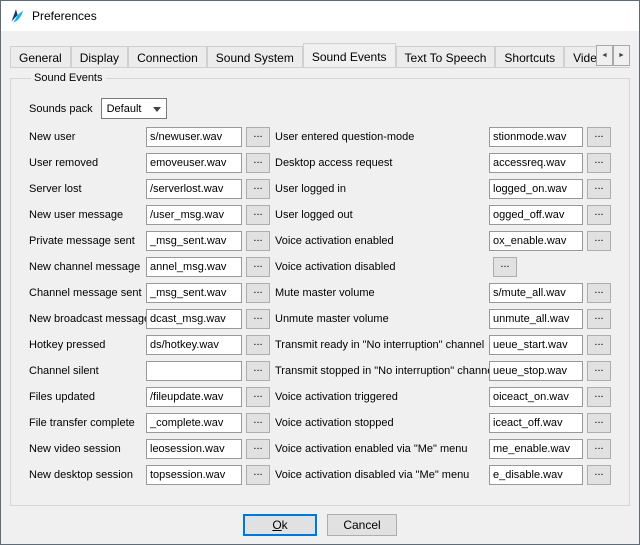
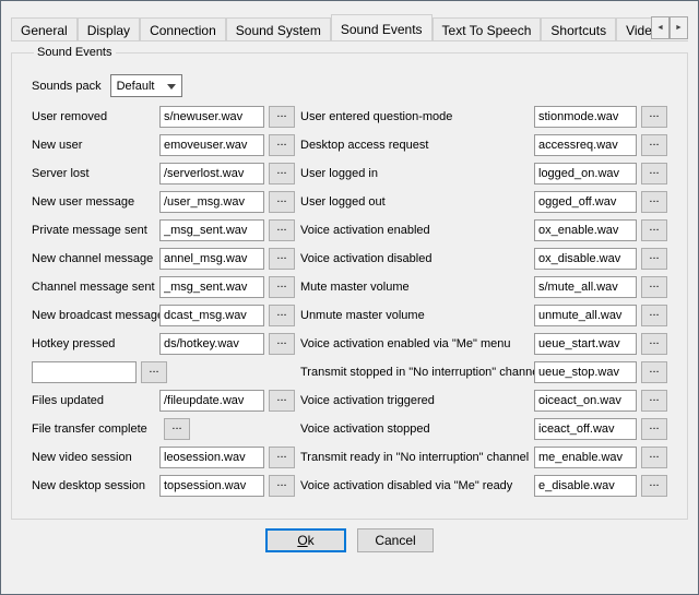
- Preferences
  General
  Display
  Connection
  Sound System
  Sound Events
  Text To Speech
  Shortcuts
  Vide
  Sound Events
  Sounds pack
  Default
- New user
+ User removed
  s/newuser.wav
  ...
- User removed
+ New user
  emoveuser.wav
  ...
  Server lost
  /serverlost.wav
  ...
  New user message
  /user_msg.wav
  ...
  Private message sent
  _msg_sent.wav
  ...
  New channel message
  annel_msg.wav
  ...
  Channel message sent
  _msg_sent.wav
  ...
  New broadcast messag
  dcast_msg.wav
  ...
  Hotkey pressed
  ds/hotkey.wav
  ...
- Channel silent
  ...
  Files updated
  /fileupdate.wav
  ...
  File transfer complete
- _complete.wav
  ...
  New video session
  leosession.wav
  ...
  New desktop session
  topsession.wav
  ...
  User entered question-mode
  stionmode.wav
  ...
  Desktop access request
  accessreq.wav
  ...
  User logged in
  logged_on.wav
  ...
  User logged out
  ogged_off.wav
  ...
  Voice activation enabled
  ox_enable.wav
  ...
  Voice activation disabled
+ ox_disable.wav
  ...
  Mute master volume
  s/mute_all.wav
  ...
  Unmute master volume
  unmute_all.wav
  ...
- Transmit ready in "No interruption" channel
+ Voice activation enabled via "Me" menu
  ueue_start.wav
  ...
  Transmit stopped in "No interruption" chann
  ueue_stop.wav
  ...
  Voice activation triggered
  oiceact_on.wav
  ...
  Voice activation stopped
  iceact_off.wav
  ...
- Voice activation enabled via "Me" menu
+ Transmit ready in "No interruption" channel
  me_enable.wav
  ...
- Voice activation disabled via "Me" menu
+ Voice activation disabled via "Me" ready
  e_disable.wav
  ...
  Ok
  Cancel
